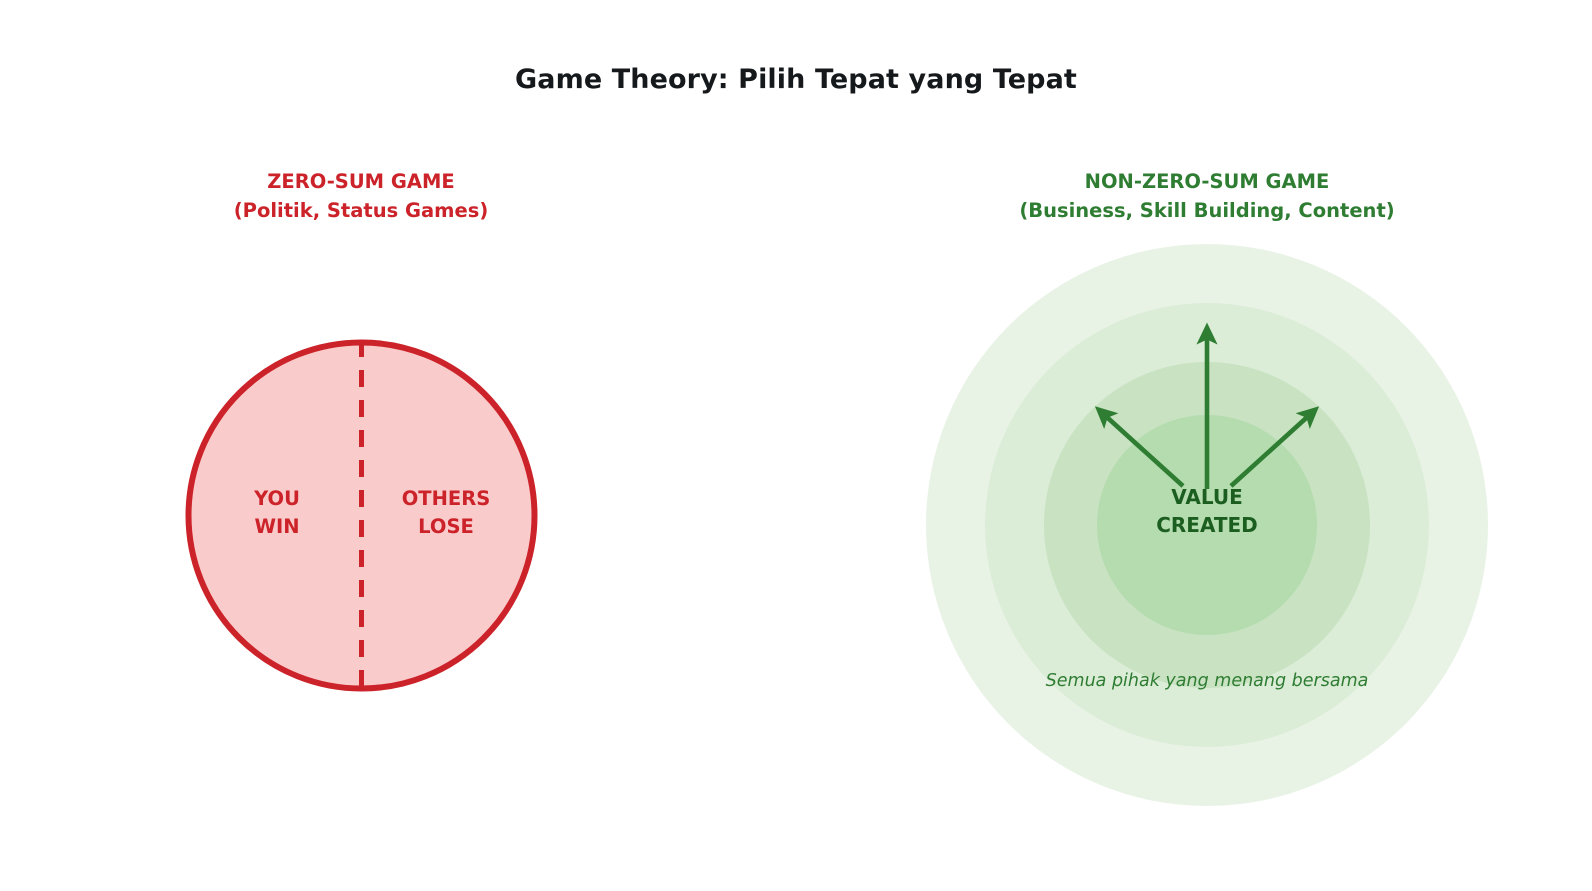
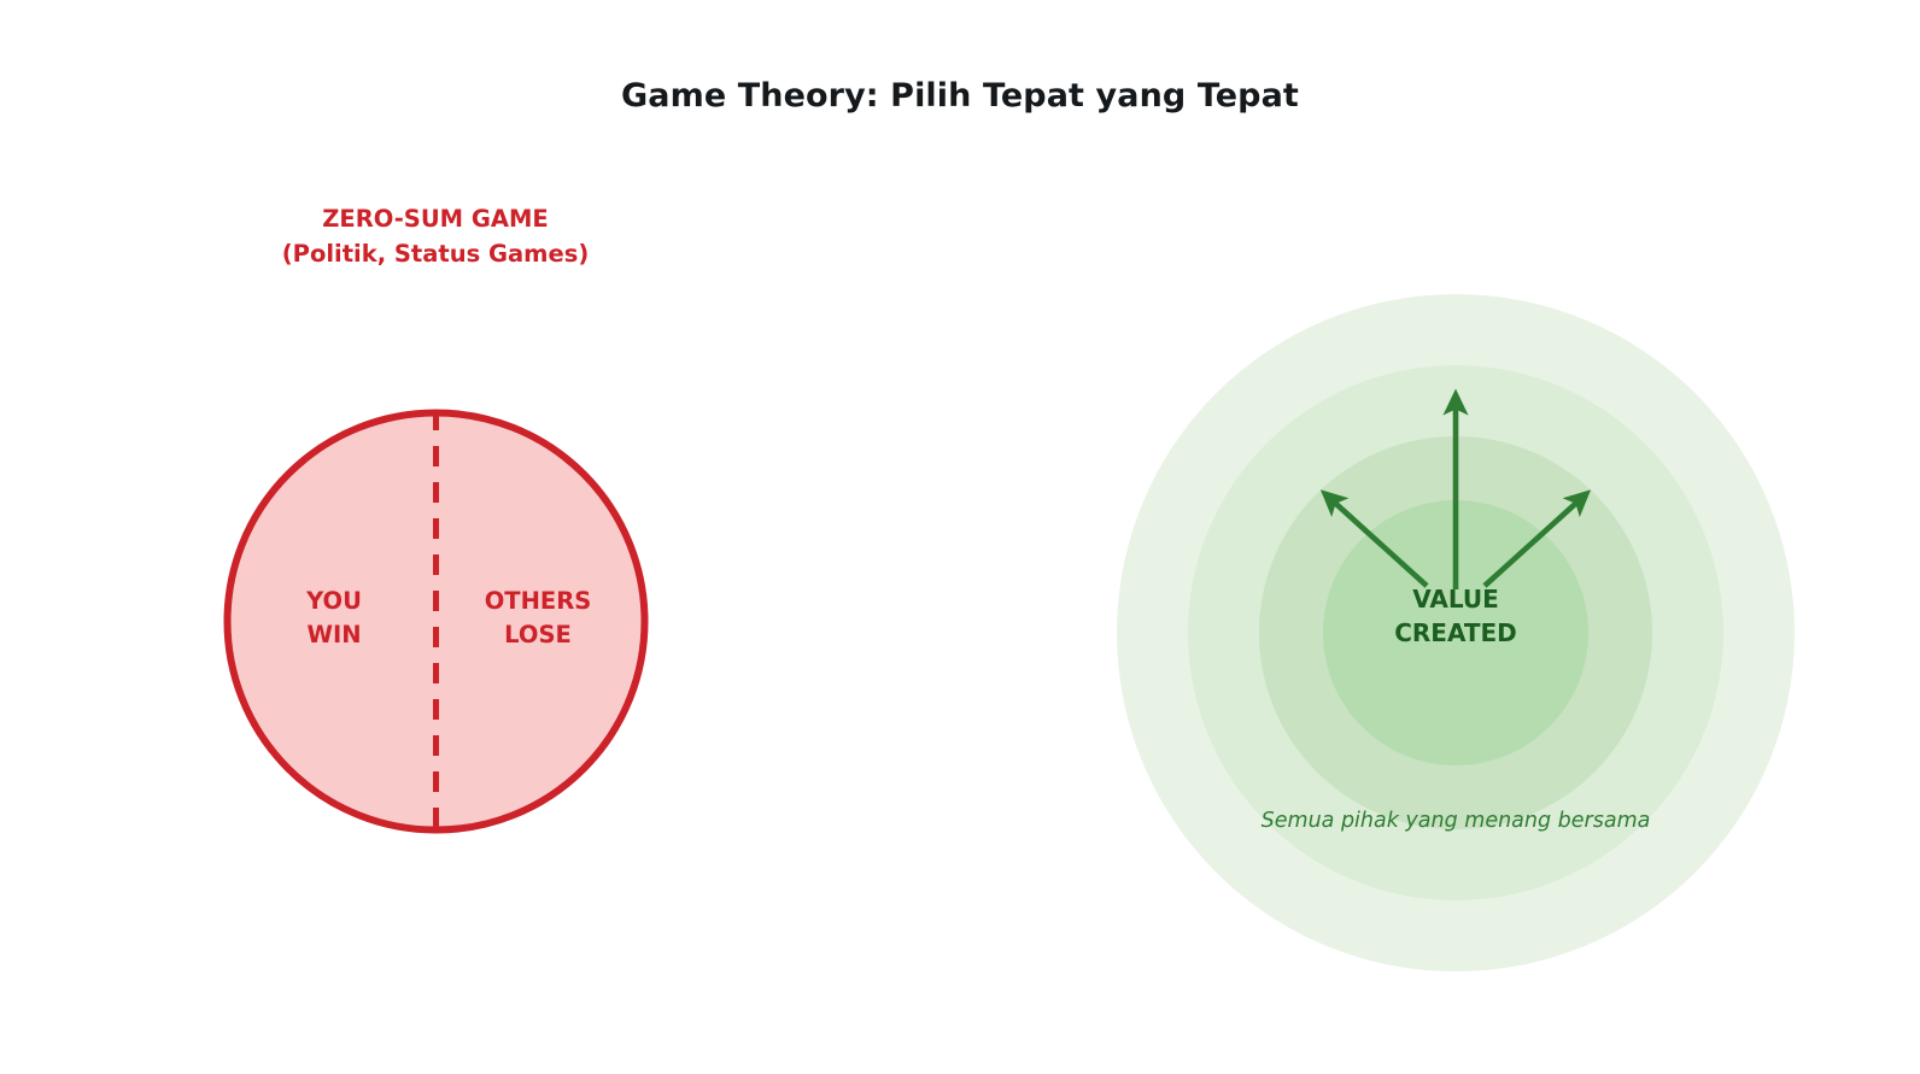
  Game Theory: Pilih Tepat yang Tepat
  ZERO-SUM GAME
  (Politik, Status Games)
- NON-ZERO-SUM GAME
- (Business, Skill Building, Content)
  YOU
  WIN
  OTHERS
  LOSE
  VALUE
  CREATED
  Semua pihak yang menang bersama
